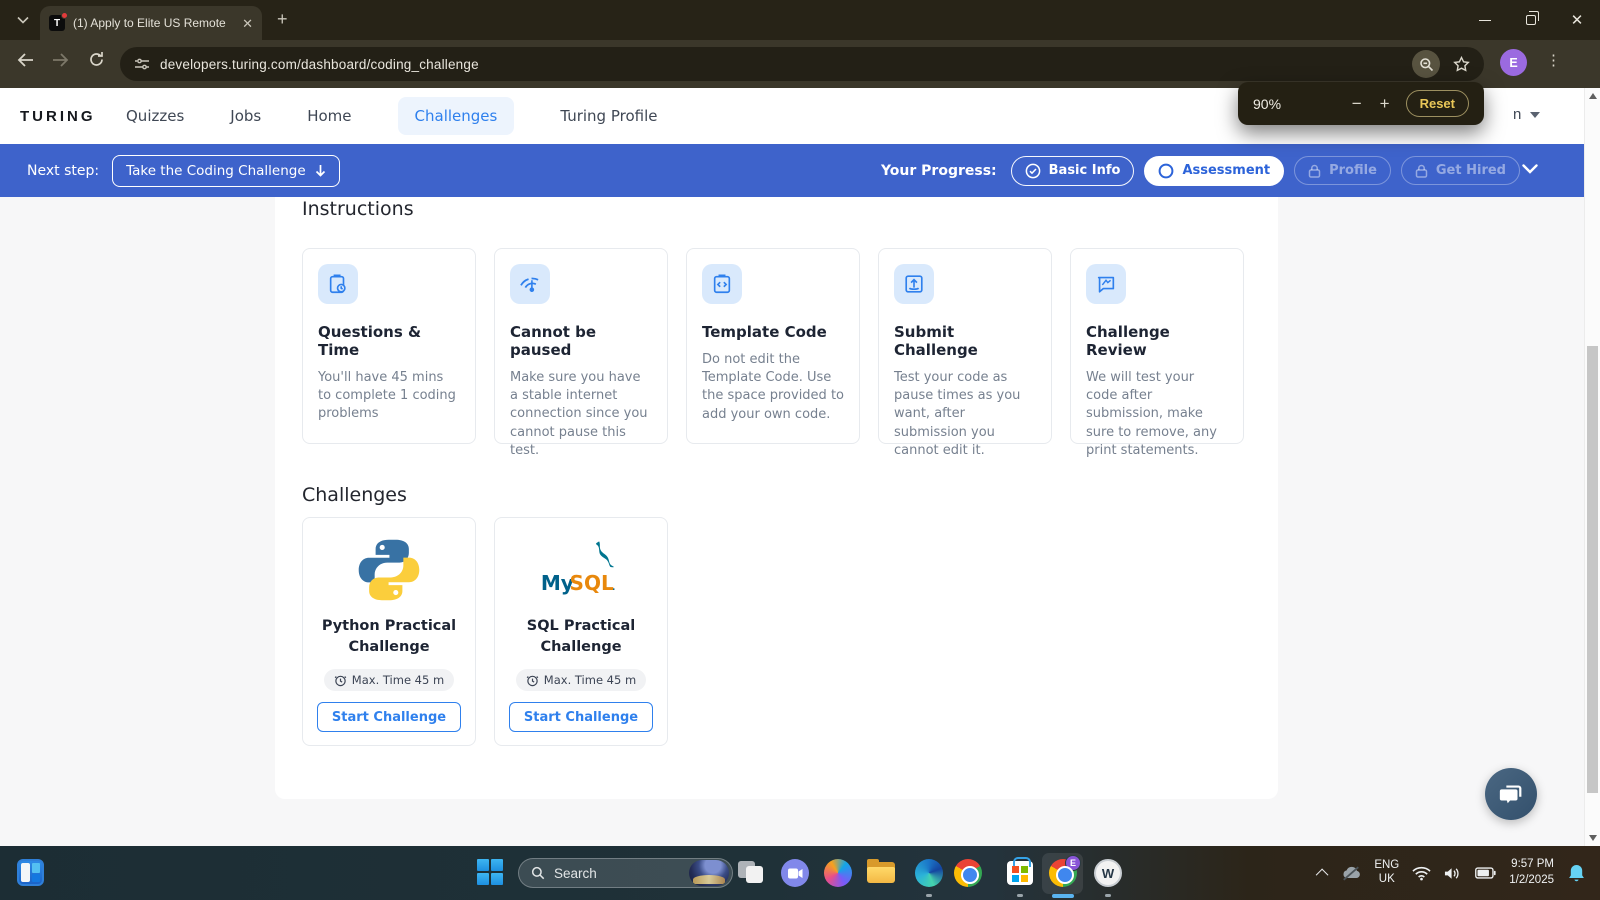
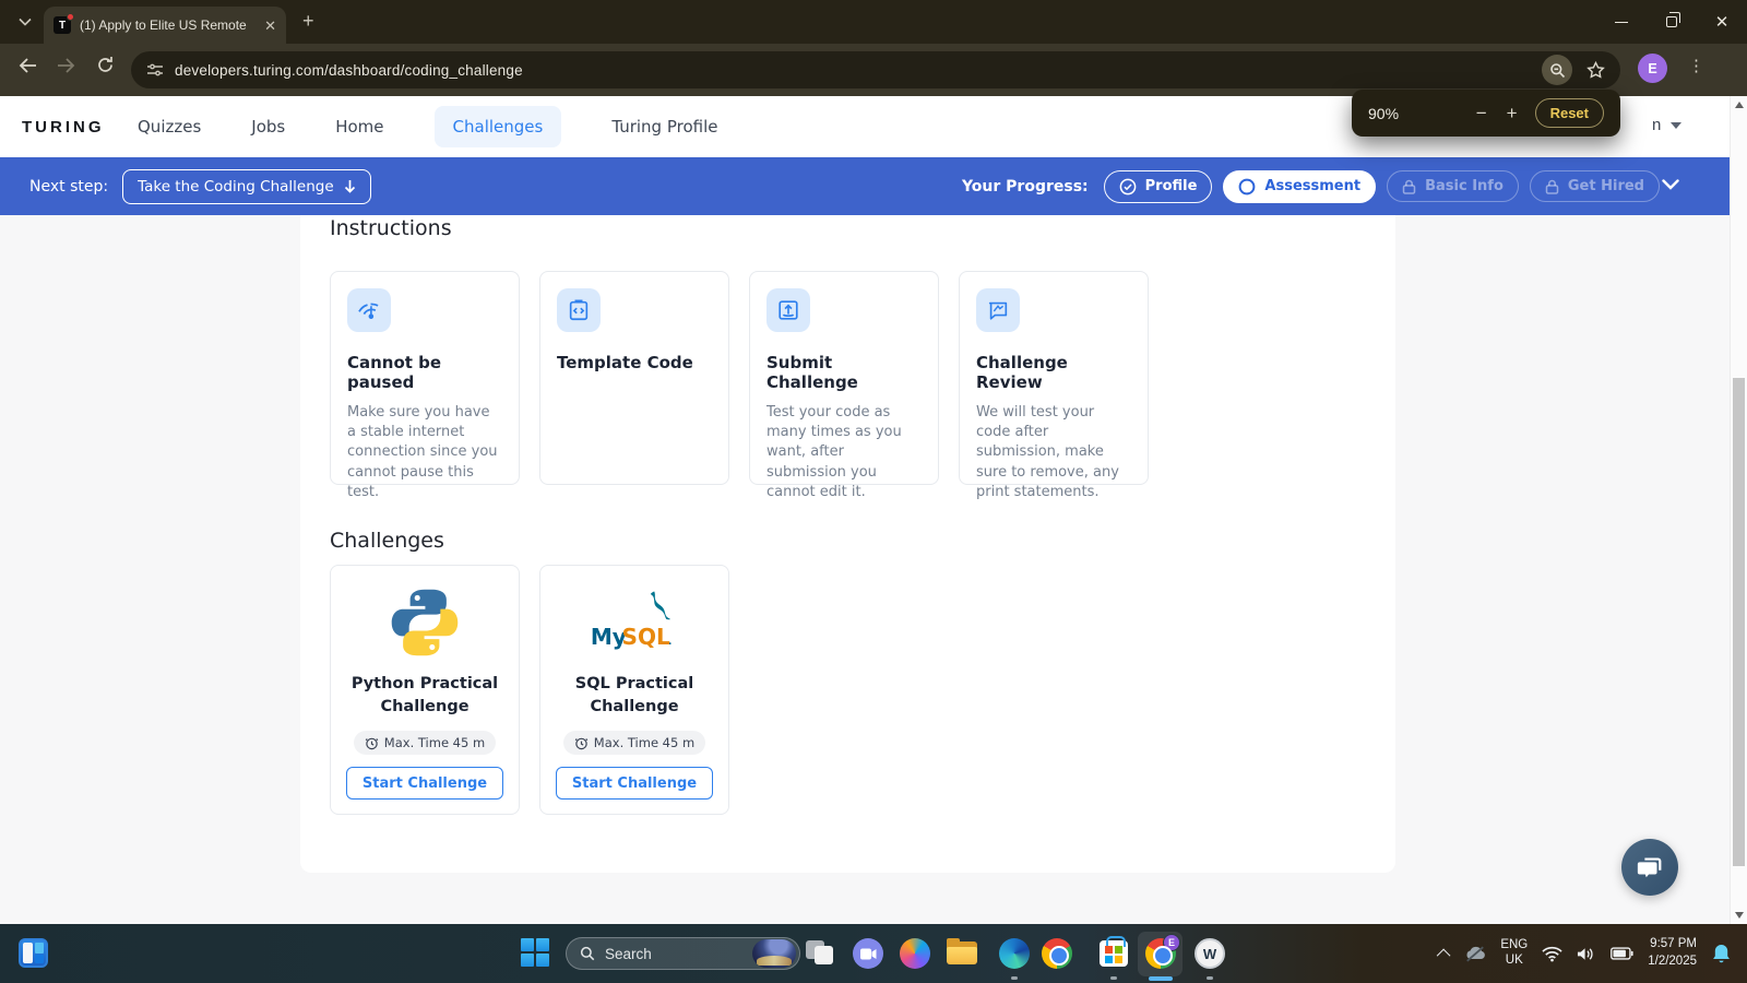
  T
  (1) Apply to Elite US Remote
  ✕
  +
  ✕
  developers.turing.com/dashboard/coding_challenge
  E
  ⋮
  90%
  −
  +
  Reset
  TURING
  Quizzes
  Jobs
  Home
  Challenges
  Turing Profile
  n
  Next step:
  Take the Coding Challenge
  Your Progress:
- Basic Info
+ Profile
  Assessment
- Profile
+ Basic Info
  Get Hired
  Instructions
- Questions & Time
- You'll have 45 mins to complete 1 coding problems
  Cannot be paused
  Make sure you have a stable internet connection since you cannot pause this test.
  Template Code
- Do not edit the Template Code. Use the space provided to add your own code.
  Submit Challenge
- Test your code as pause times as you want, after submission you cannot edit it.
+ Test your code as many times as you want, after submission you cannot edit it.
  Challenge Review
  We will test your code after submission, make sure to remove, any print statements.
  Challenges
  Python Practical Challenge
  Max. Time 45 m
  Start Challenge
  My
  SQL
  .
  SQL Practical Challenge
  Max. Time 45 m
  Start Challenge
  Search
  E
  W
  ENG
  UK
  9:57 PM
  1/2/2025
